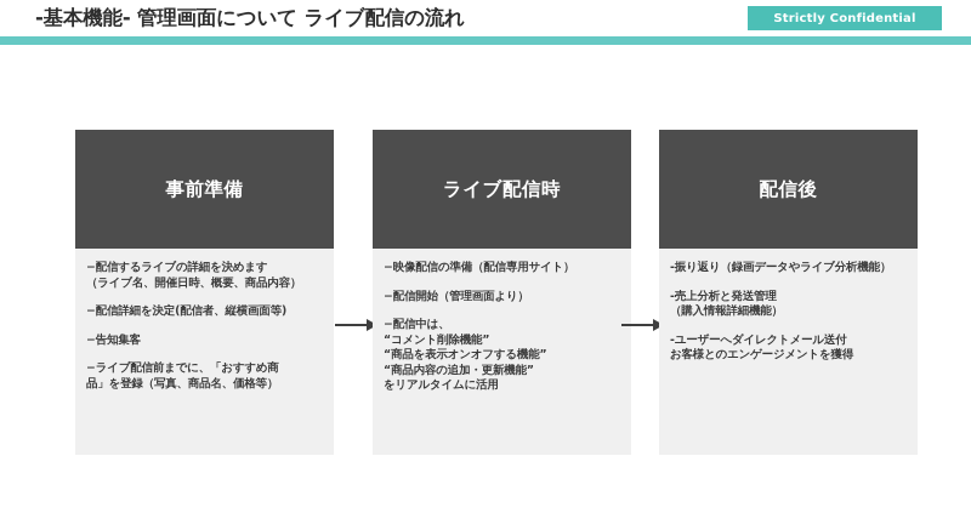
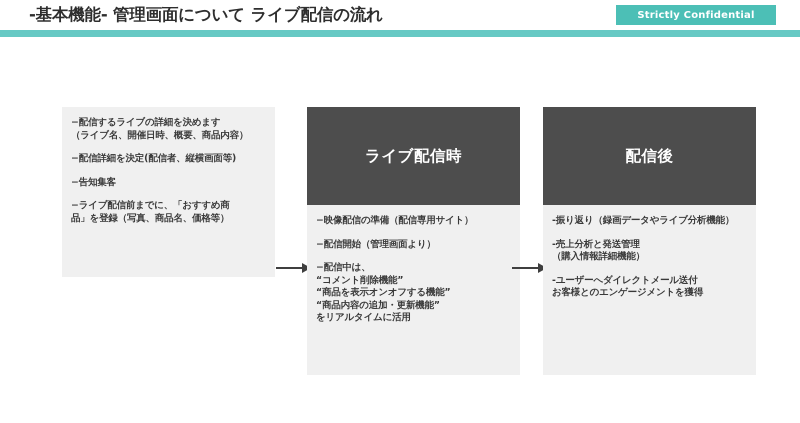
  -基本機能- 管理画面について ライブ配信の流れ
  Strictly Confidential
- 事前準備
  −配信するライブの詳細を決めます
  （ライブ名、開催日時、概要、商品内容）
  −配信詳細を決定(配信者、縦横画面等)
  −告知集客
  −ライブ配信前までに、「おすすめ商
  品」を登録（写真、商品名、価格等）
  ライブ配信時
  −映像配信の準備（配信専用サイト）
  −配信開始（管理画面より）
  −配信中は、
  “コメント削除機能”
  “商品を表示オンオフする機能”
  “商品内容の追加・更新機能”
  をリアルタイムに活用
  配信後
  -振り返り（録画データやライブ分析機能）
  -売上分析と発送管理
  （購入情報詳細機能）
  -ユーザーへダイレクトメール送付
  お客様とのエンゲージメントを獲得
